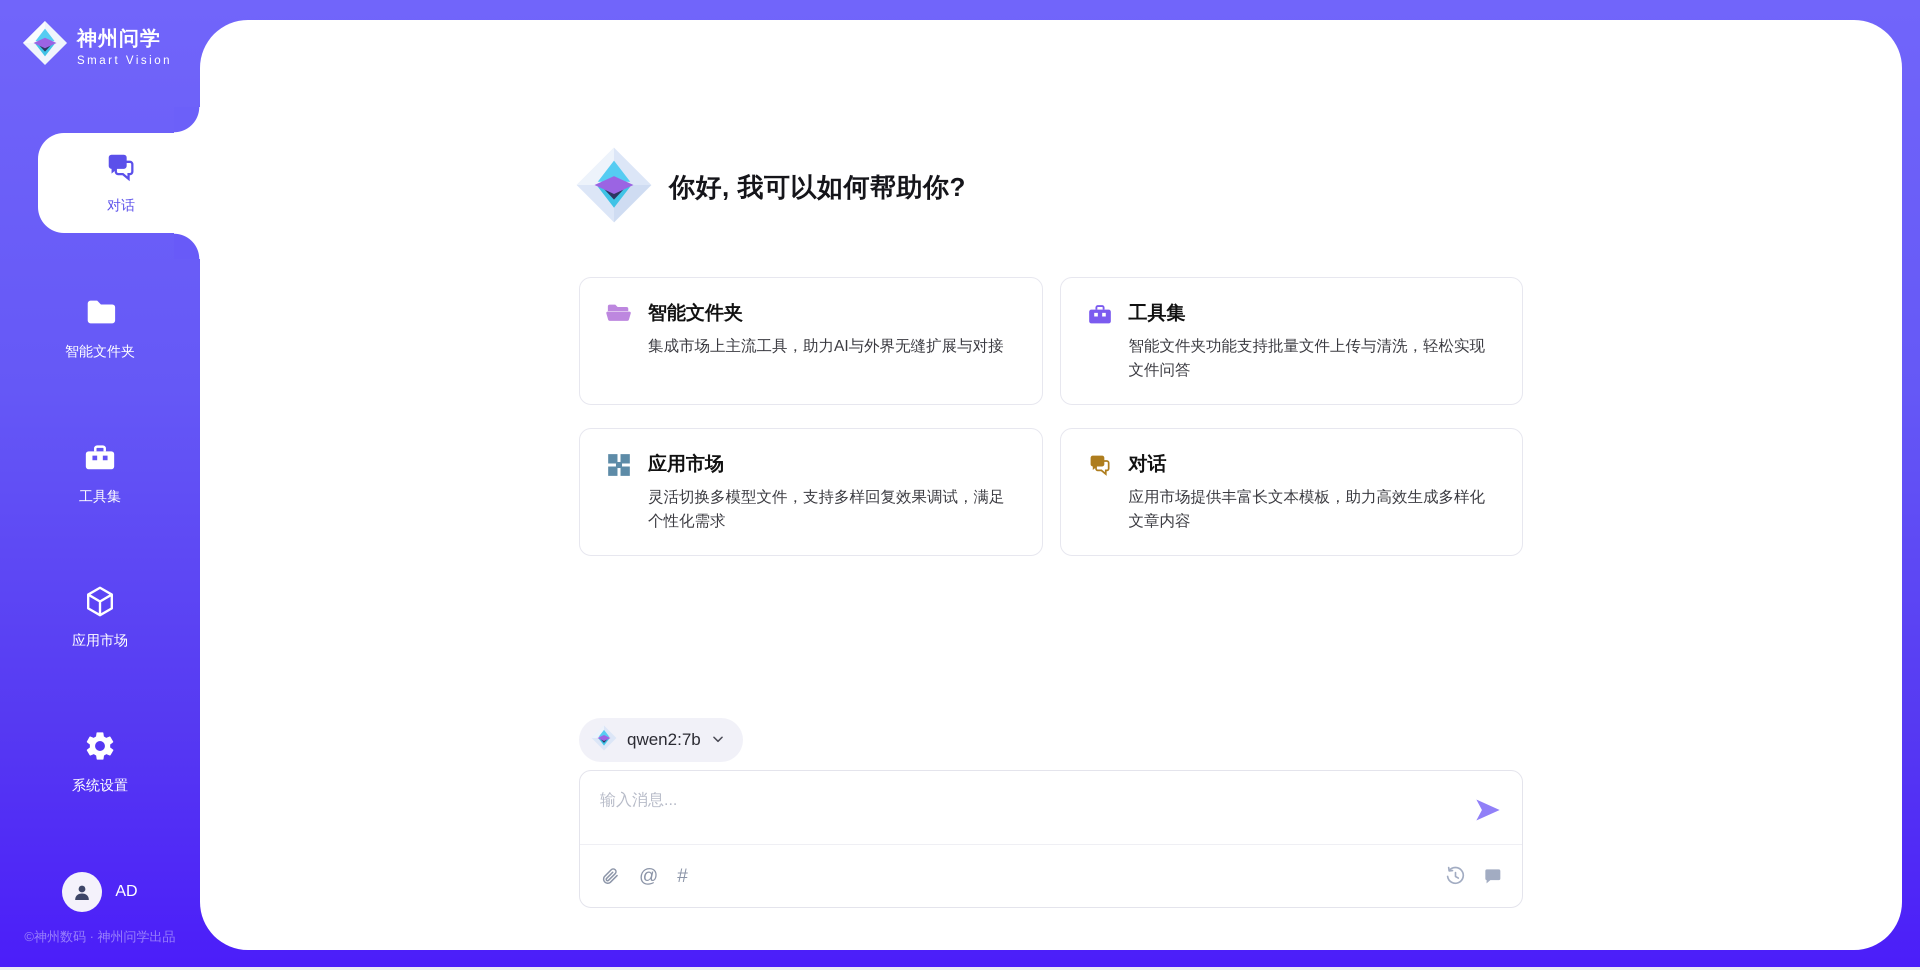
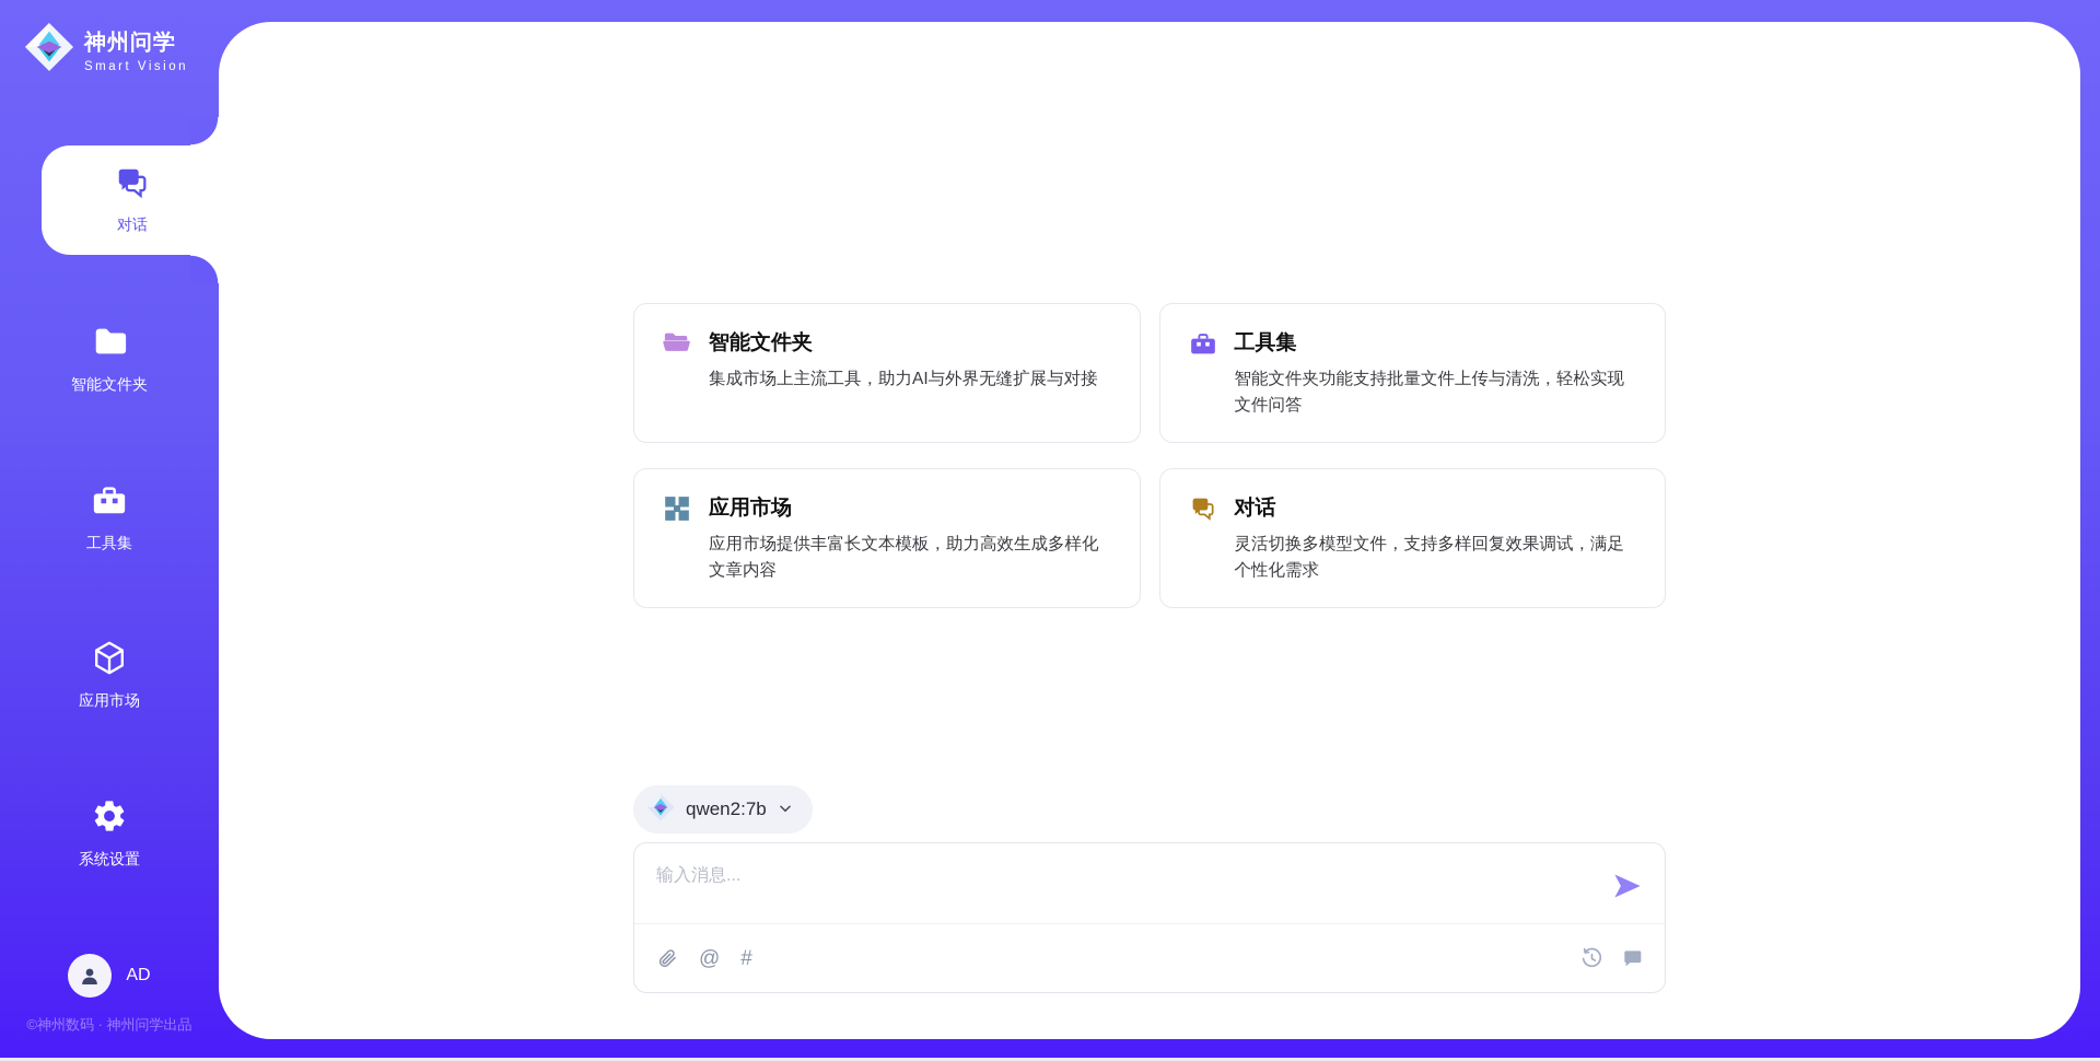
- 你好, 我可以如何帮助你?
  智能文件夹
  集成市场上主流工具，助力AI与外界无缝扩展与对接
  工具集
  智能文件夹功能支持批量文件上传与清洗，轻松实现文件问答
  应用市场
- 灵活切换多模型文件，支持多样回复效果调试，满足个性化需求
+ 应用市场提供丰富长文本模板，助力高效生成多样化文章内容
  对话
- 应用市场提供丰富长文本模板，助力高效生成多样化文章内容
+ 灵活切换多模型文件，支持多样回复效果调试，满足个性化需求
  qwen2:7b
  输入消息...
  @
  #
  神州问学
  Smart Vision
  对话
  智能文件夹
  工具集
  应用市场
  系统设置
  AD
  ©神州数码 · 神州问学出品
